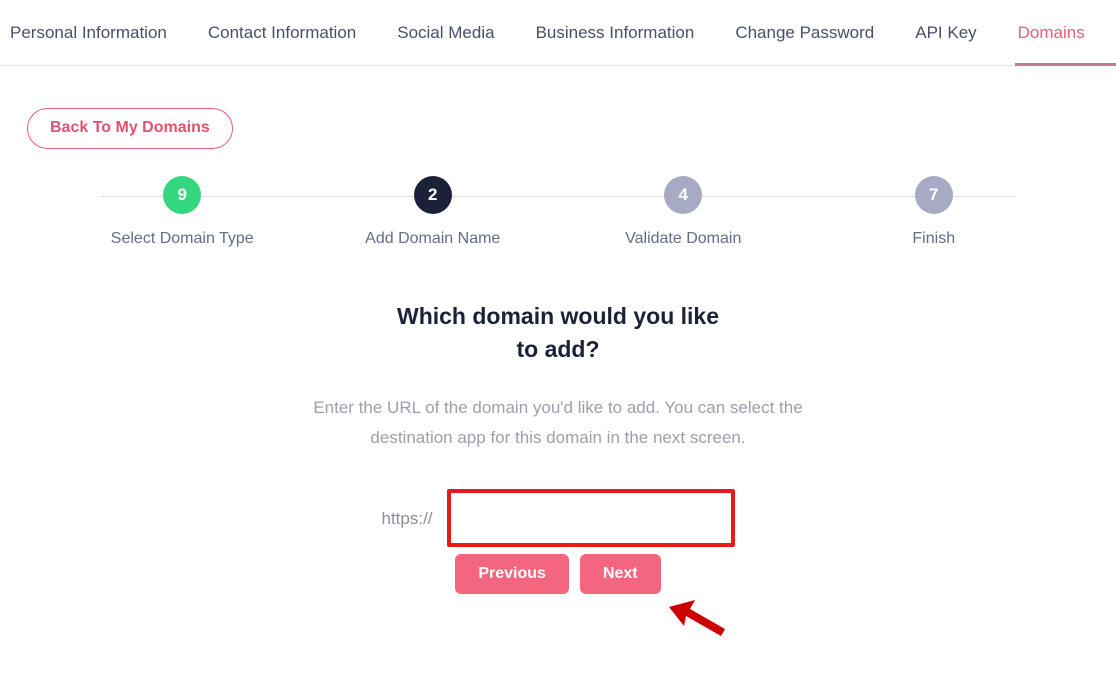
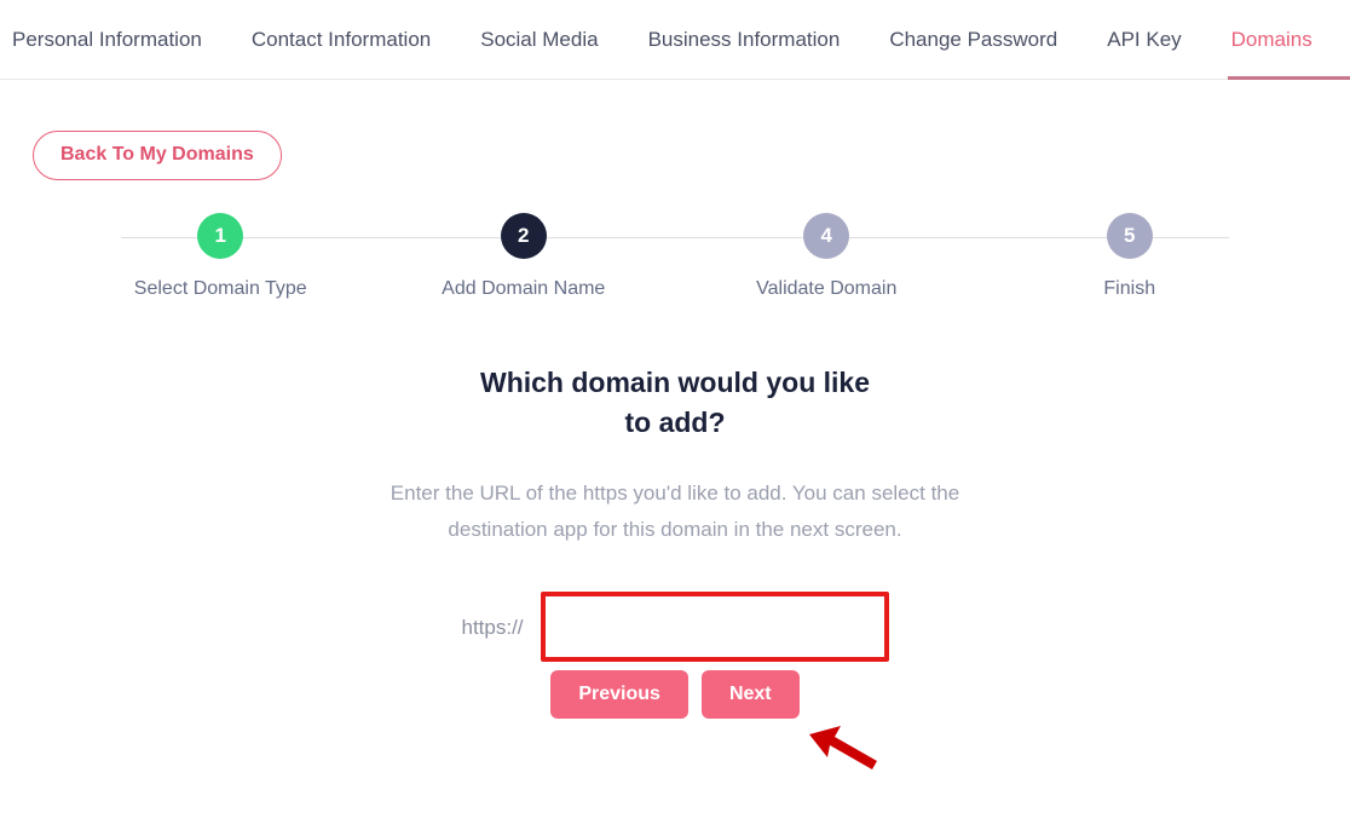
  Personal Information
  Contact Information
  Social Media
  Business Information
  Change Password
  API Key
  Domains
  Back To My Domains
- 9
+ 1
  Select Domain Type
  2
  Add Domain Name
  4
  Validate Domain
- 7
+ 5
  Finish
  Which domain would you like to add?
- Enter the URL of the domain you'd like to add. You can select the destination app for this domain in the next screen.
+ Enter the URL of the https you'd like to add. You can select the destination app for this domain in the next screen.
  https://
  Previous
  Next
